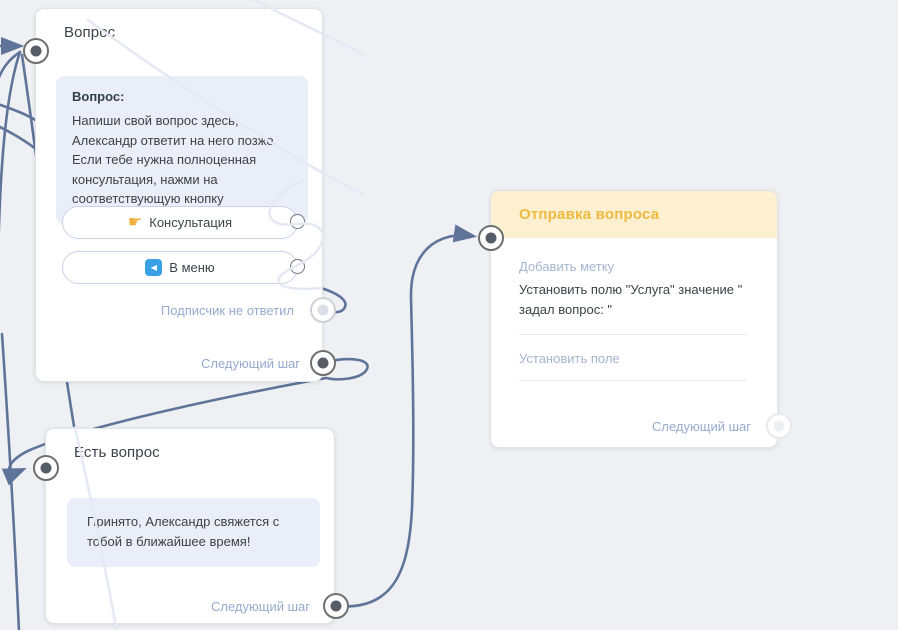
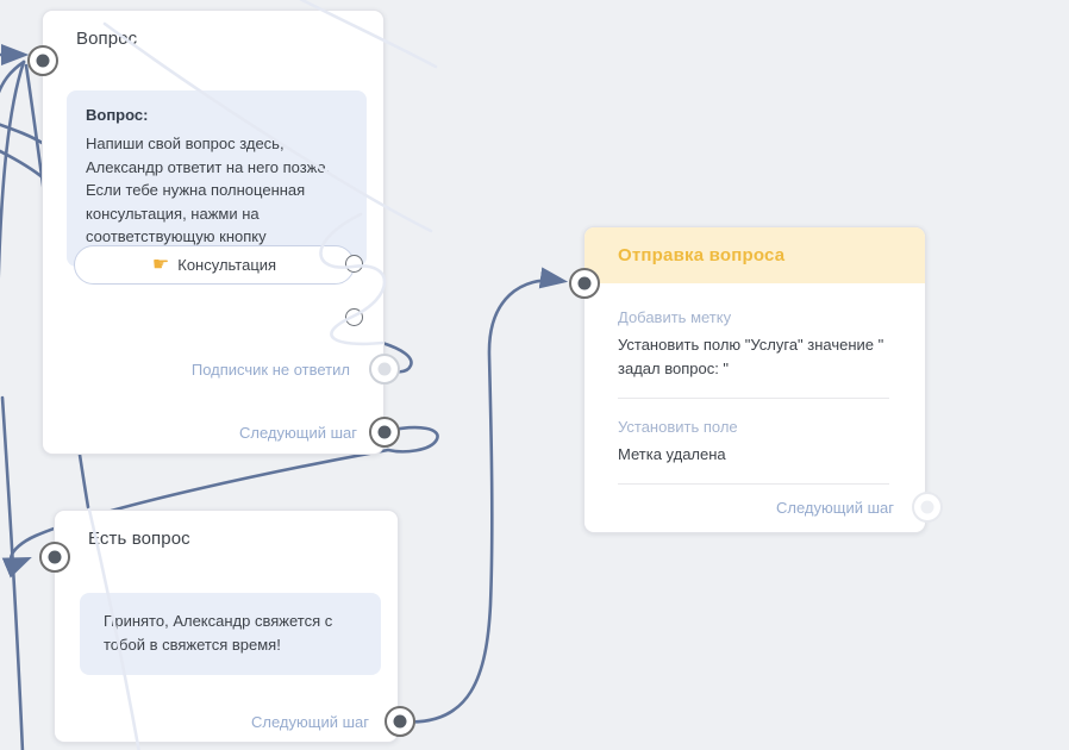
  Вопрс
  Вопрос:
  Напиши свой вопрос здесь Александр ответит на него позже. Если тебе нужна полноценная консультация, нажми на соответствующую кнопку
  ☛
  Консультация
- ◀
- В меню
  Подписчик не ответил
  Следующий шаг
  Отправка вопроса
  Добавить метку
  Установить полю "Услуга" значение " задал вопрос: "
  Установить поле
+ Метка удалена
  Следующий шаг
  Есть вопрос
- Принято, Александр свяжется с тобой в ближайшее время!
+ Принято, Александр свяжется с тобой в свяжется время!
  Следующий шаг
